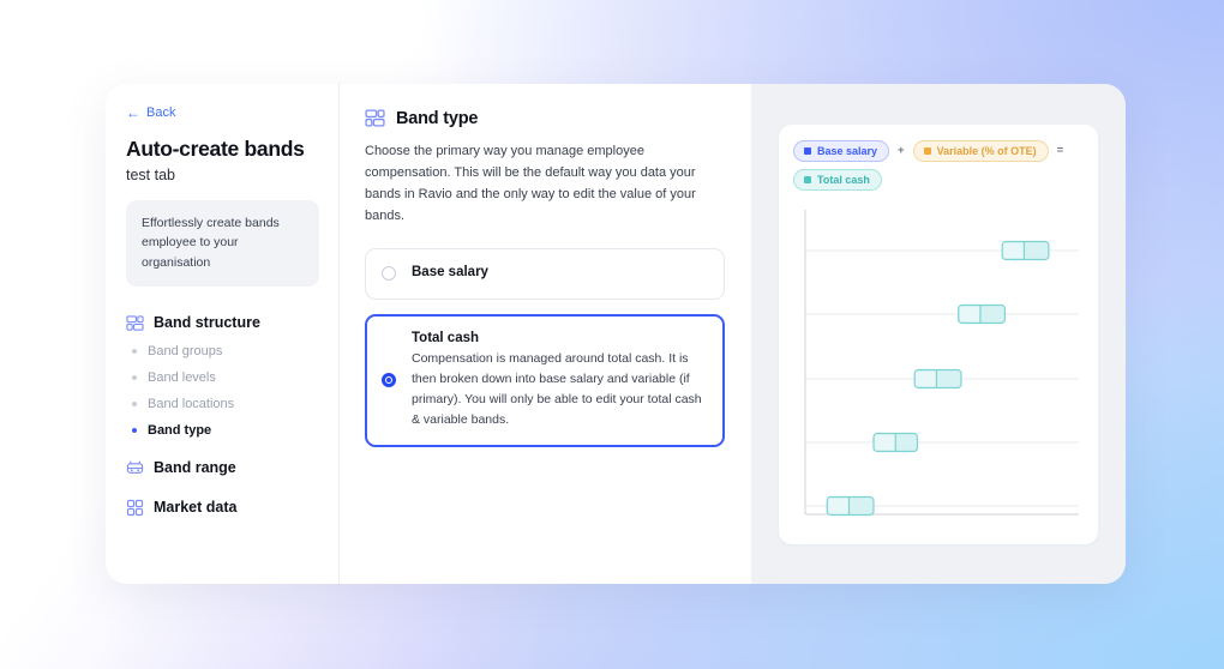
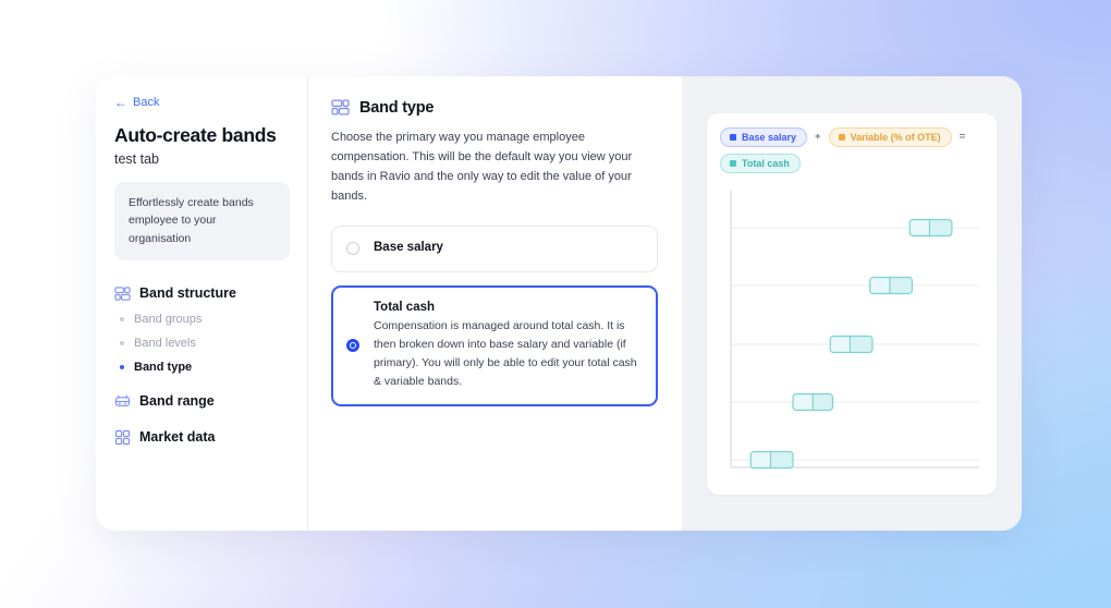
  ←
  Back
  Auto-create bands
  test tab
  Effortlessly create bands employee to your organisation
  Band structure
  Band groups
  Band levels
- Band locations
  Band type
  Band range
  Market data
  Band type
- Choose the primary way you manage employee compensation. This will be the default way you data your bands in Ravio and the only way to edit the value of your bands.
+ Choose the primary way you manage employee compensation. This will be the default way you view your bands in Ravio and the only way to edit the value of your bands.
  Base salary
  Total cash
  Compensation is managed around total cash. It is then broken down into base salary and variable (if primary). You will only be able to edit your total cash & variable bands.
  Base salary
  +
  Variable (% of OTE)
  =
  Total cash
